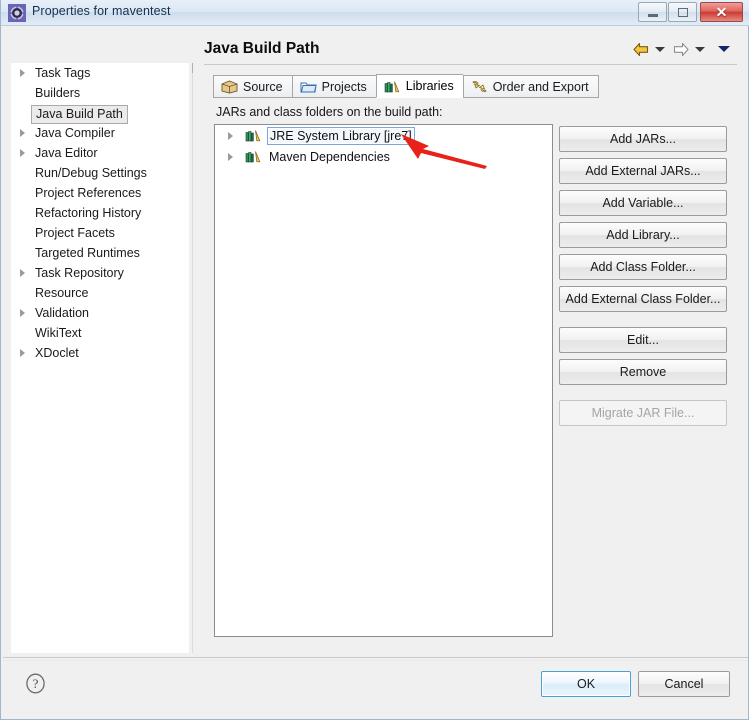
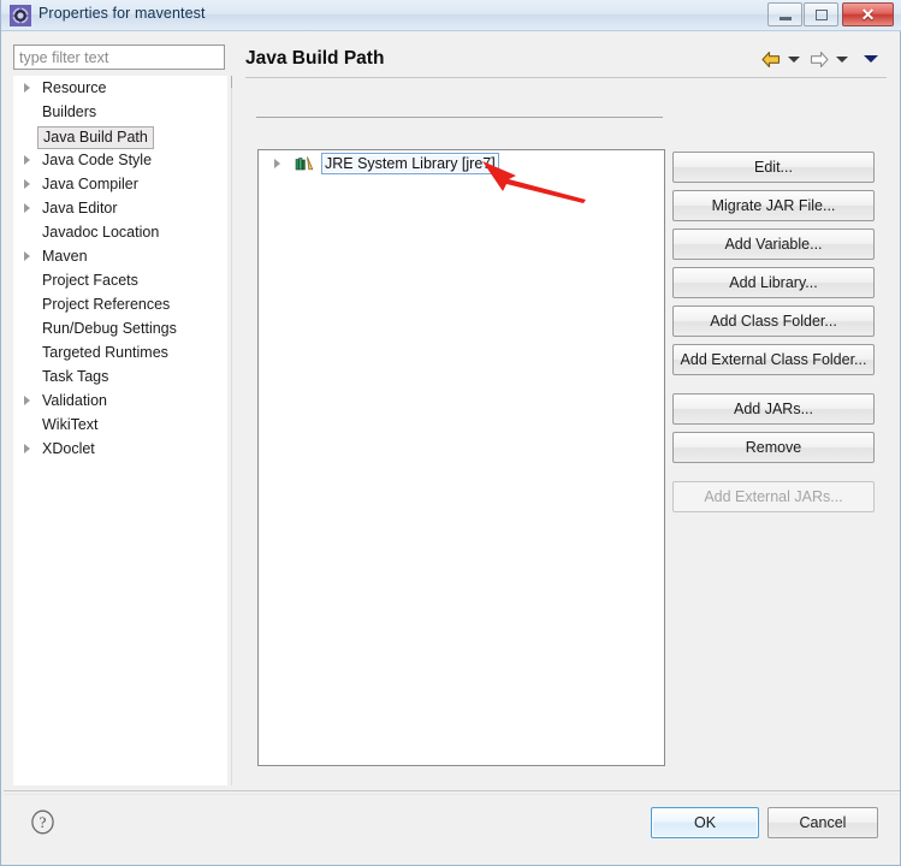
  Properties for maventest
  ✕
+ type filter text
- Task Tags
+ Resource
  Builders
  Java Build Path
+ Java Code Style
  Java Compiler
  Java Editor
+ Javadoc Location
+ Maven
- Run/Debug Settings
+ Project Facets
  Project References
- Refactoring History
- Project Facets
+ Run/Debug Settings
  Targeted Runtimes
- Task Repository
- Resource
+ Task Tags
  Validation
  WikiText
  XDoclet
  Java Build Path
- Source
- Projects
- Libraries
- Order and Export
- JARs and class folders on the build path:
  JRE System Library [jre7]
- Maven Dependencies
- Add JARs...
+ Edit...
- Add External JARs...
+ Migrate JAR File...
  Add Variable...
  Add Library...
  Add Class Folder...
  Add External Class Folder...
- Edit...
+ Add JARs...
  Remove
- Migrate JAR File...
+ Add External JARs...
  ?
  OK
  Cancel
